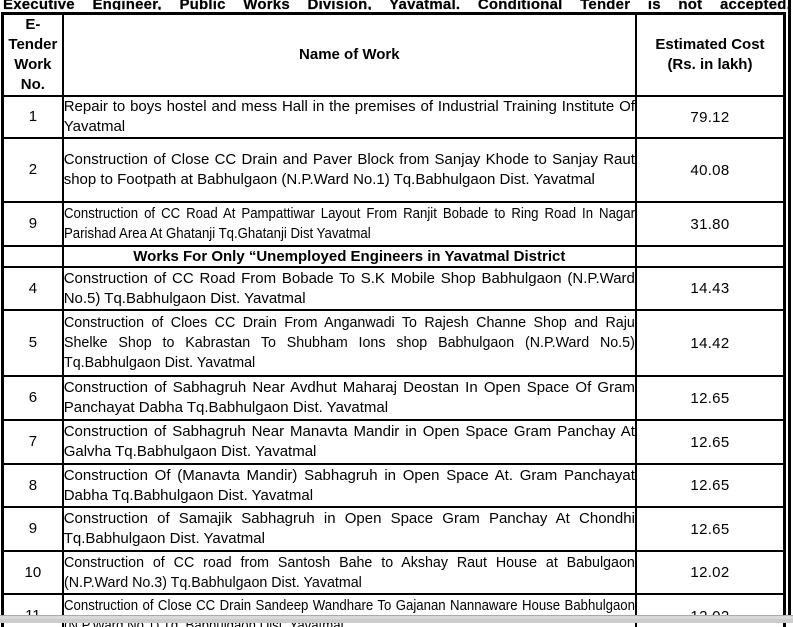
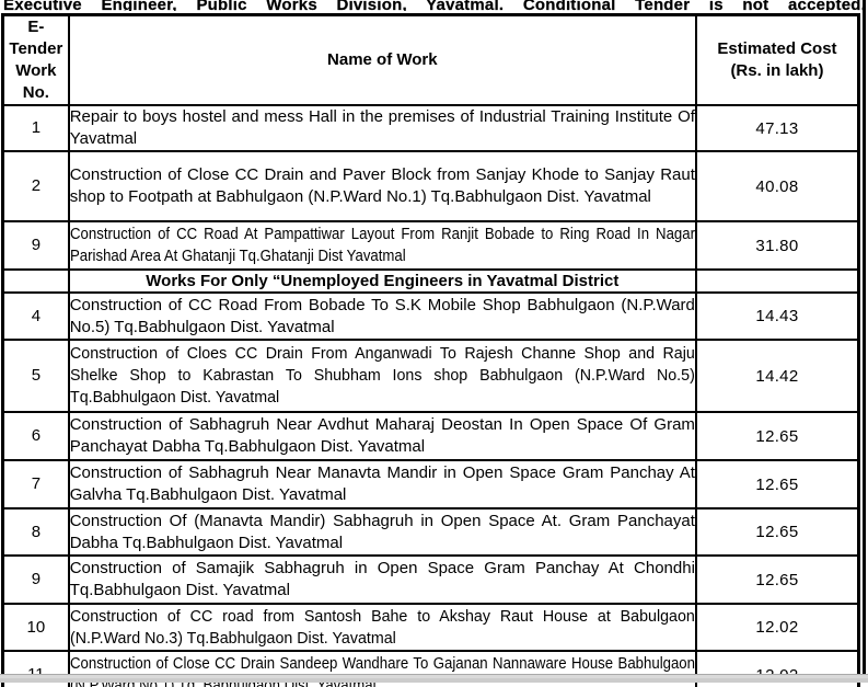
  Executive Engineer, Public Works Division, Yavatmal. Conditional Tender is not accepted
  E-Tender Work No.	Name of Work	Estimated Cost (Rs. in lakh)
- 1	Repair to boys hostel and mess Hall in the premises of Industrial Training Institute Of Yavatmal	79.12
+ 1	Repair to boys hostel and mess Hall in the premises of Industrial Training Institute Of Yavatmal	47.13
  2	Construction of Close CC Drain and Paver Block from Sanjay Khode to Sanjay Raut shop to Footpath at Babhulgaon (N.P.Ward No.1) Tq.Babhulgaon Dist. Yavatmal	40.08
  9	Construction of CC Road At Pampattiwar Layout From Ranjit Bobade to Ring Road In Nagar Parishad Area At Ghatanji Tq.Ghatanji Dist Yavatmal	31.80
  	Works For Only “Unemployed Engineers in Yavatmal District
  4	Construction of CC Road From Bobade To S.K Mobile Shop Babhulgaon (N.P.Ward No.5) Tq.Babhulgaon Dist. Yavatmal	14.43
  5	Construction of Cloes CC Drain From Anganwadi To Rajesh Channe Shop and Raju Shelke Shop to Kabrastan To Shubham Ions shop Babhulgaon (N.P.Ward No.5) Tq.Babhulgaon Dist. Yavatmal	14.42
  6	Construction of Sabhagruh Near Avdhut Maharaj Deostan In Open Space Of Gram Panchayat Dabha Tq.Babhulgaon Dist. Yavatmal	12.65
  7	Construction of Sabhagruh Near Manavta Mandir in Open Space Gram Panchay At Galvha Tq.Babhulgaon Dist. Yavatmal	12.65
  8	Construction Of (Manavta Mandir) Sabhagruh in Open Space At. Gram Panchayat Dabha Tq.Babhulgaon Dist. Yavatmal	12.65
  9	Construction of Samajik Sabhagruh in Open Space Gram Panchay At Chondhi Tq.Babhulgaon Dist. Yavatmal	12.65
  10	Construction of CC road from Santosh Bahe to Akshay Raut House at Babulgaon (N.P.Ward No.3) Tq.Babhulgaon Dist. Yavatmal	12.02
  	Construction of Close CC Drain Sandeep Wandhare To Gajanan Nannaware House Babhulgaon (N.P.Ward No.1) Tq. Babhulgaon Dist. Yavatmal
